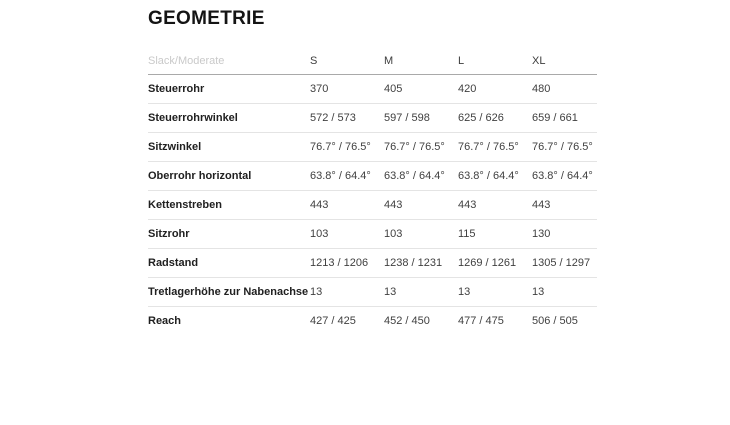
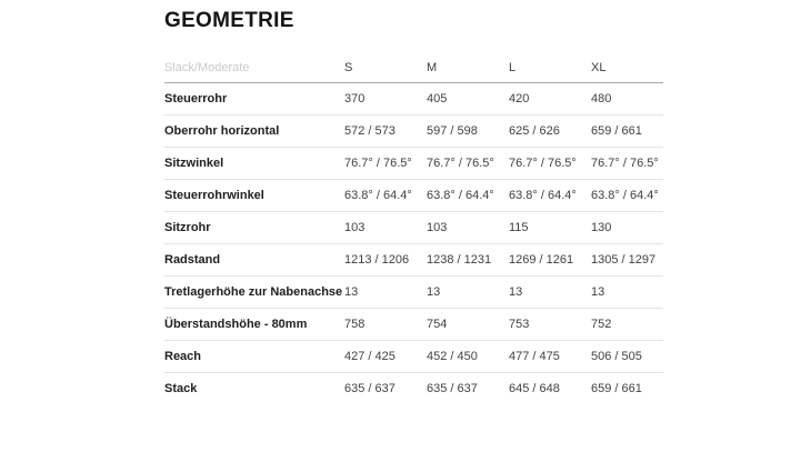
  GEOMETRIE
  Slack/Moderate	S	M	L	XL
  Steuerrohr	370	405	420	480
- Steuerrohrwinkel	572 / 573	597 / 598	625 / 626	659 / 661
+ Oberrohr horizontal	572 / 573	597 / 598	625 / 626	659 / 661
  Sitzwinkel	76.7° / 76.5°	76.7° / 76.5°	76.7° / 76.5°	76.7° / 76.5°
- Oberrohr horizontal	63.8° / 64.4°	63.8° / 64.4°	63.8° / 64.4°	63.8° / 64.4°
+ Steuerrohrwinkel	63.8° / 64.4°	63.8° / 64.4°	63.8° / 64.4°	63.8° / 64.4°
- Kettenstreben	443	443	443	443
  Sitzrohr	103	103	115	130
  Radstand	1213 / 1206	1238 / 1231	1269 / 1261	1305 / 1297
  Tretlagerhöhe zur Nabenachse	13	13	13	13
+ Überstandshöhe - 80mm	758	754	753	752
  Reach	427 / 425	452 / 450	477 / 475	506 / 505
+ Stack	635 / 637	635 / 637	645 / 648	659 / 661
